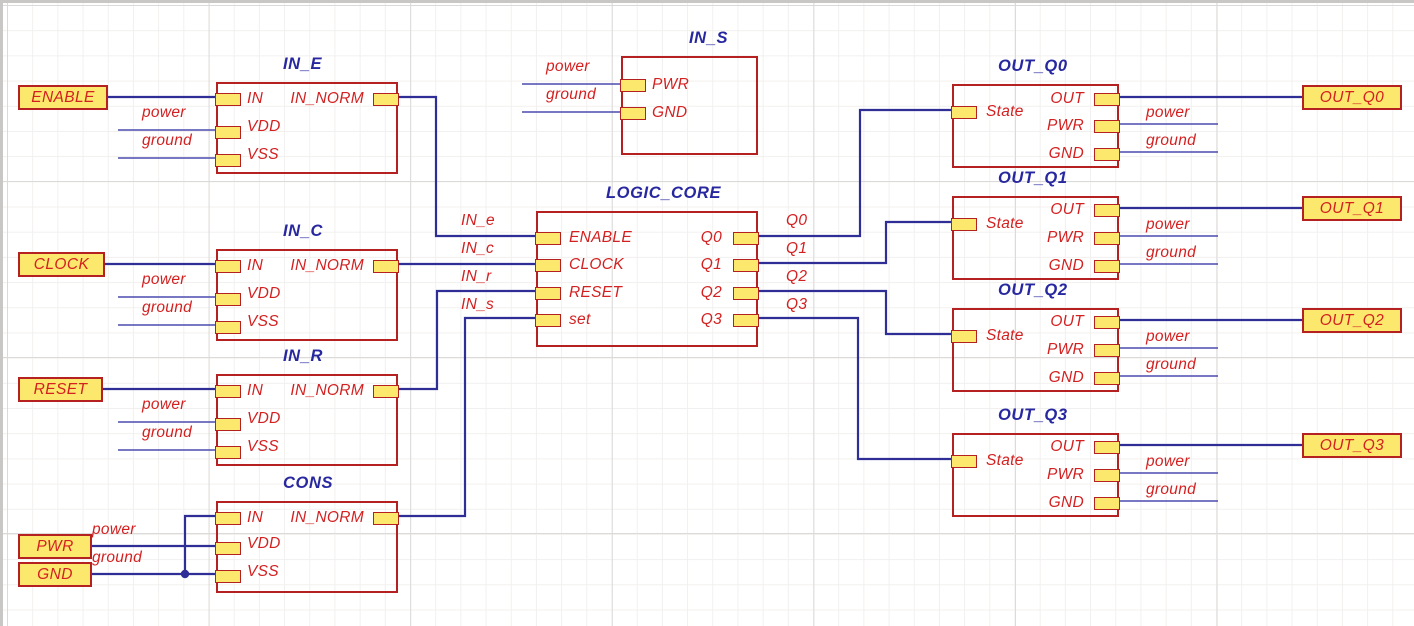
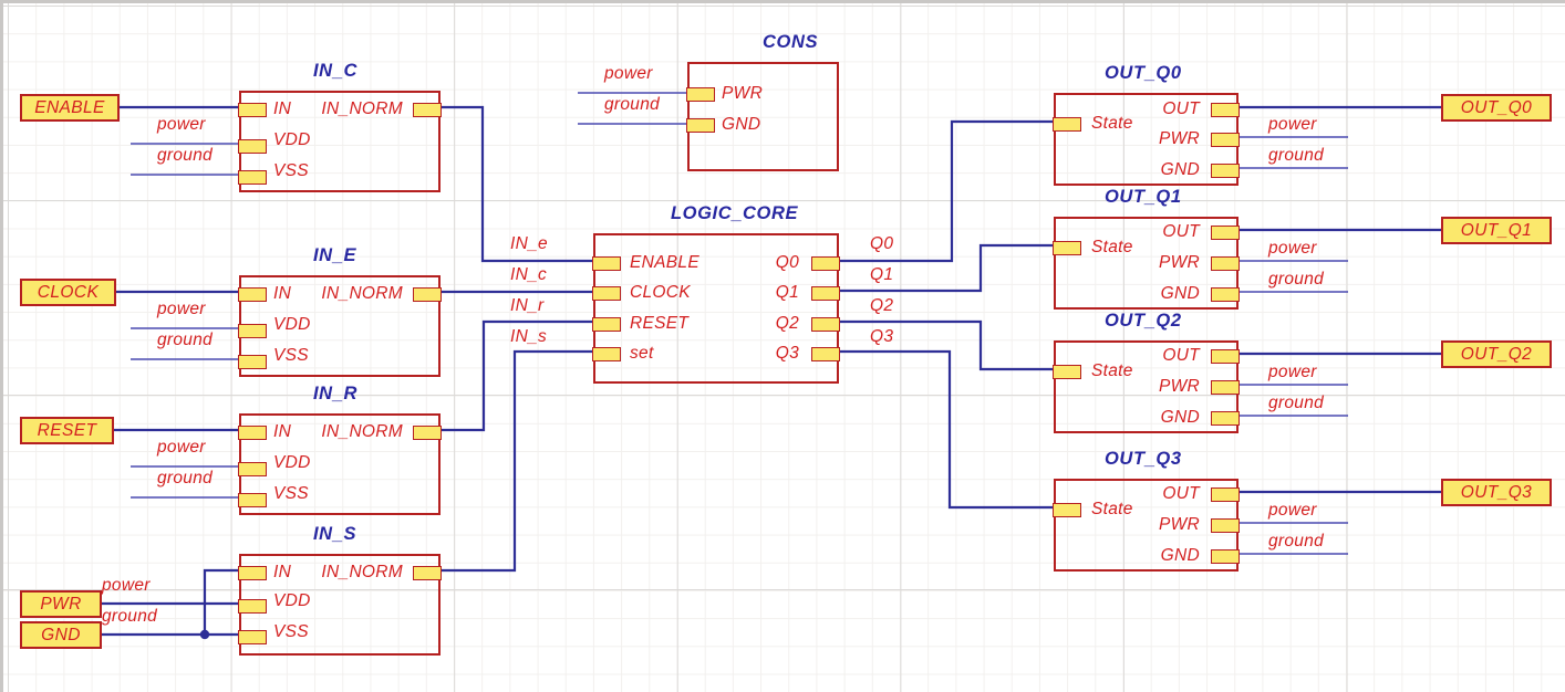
  ENABLE
  CLOCK
  RESET
  PWR
  GND
  OUT_Q0
  OUT_Q1
  OUT_Q2
  OUT_Q3
- IN_E
+ IN_C
  IN
  VDD
  VSS
  IN_NORM
  power
  ground
- IN_C
+ IN_E
  IN
  VDD
  VSS
  IN_NORM
  power
  ground
  IN_R
  IN
  VDD
  VSS
  IN_NORM
  power
  ground
- CONS
+ IN_S
  IN
  VDD
  VSS
  IN_NORM
  power
  ground
- IN_S
+ CONS
  PWR
  GND
  power
  ground
  LOGIC_CORE
  ENABLE
  CLOCK
  RESET
  set
  Q0
  Q1
  Q2
  Q3
  IN_e
  IN_c
  IN_r
  IN_s
  Q0
  Q1
  Q2
  Q3
  OUT_Q0
  State
  OUT
  PWR
  GND
  power
  ground
  OUT_Q1
  State
  OUT
  PWR
  GND
  power
  ground
  OUT_Q2
  State
  OUT
  PWR
  GND
  power
  ground
  OUT_Q3
  State
  OUT
  PWR
  GND
  power
  ground
